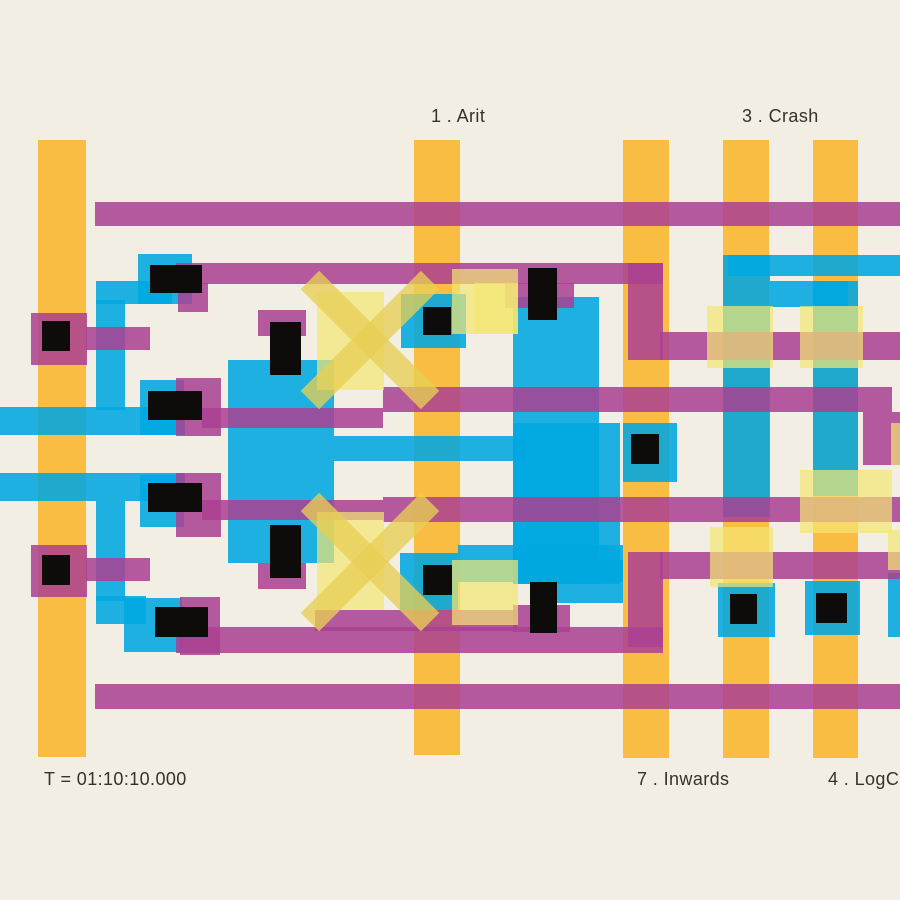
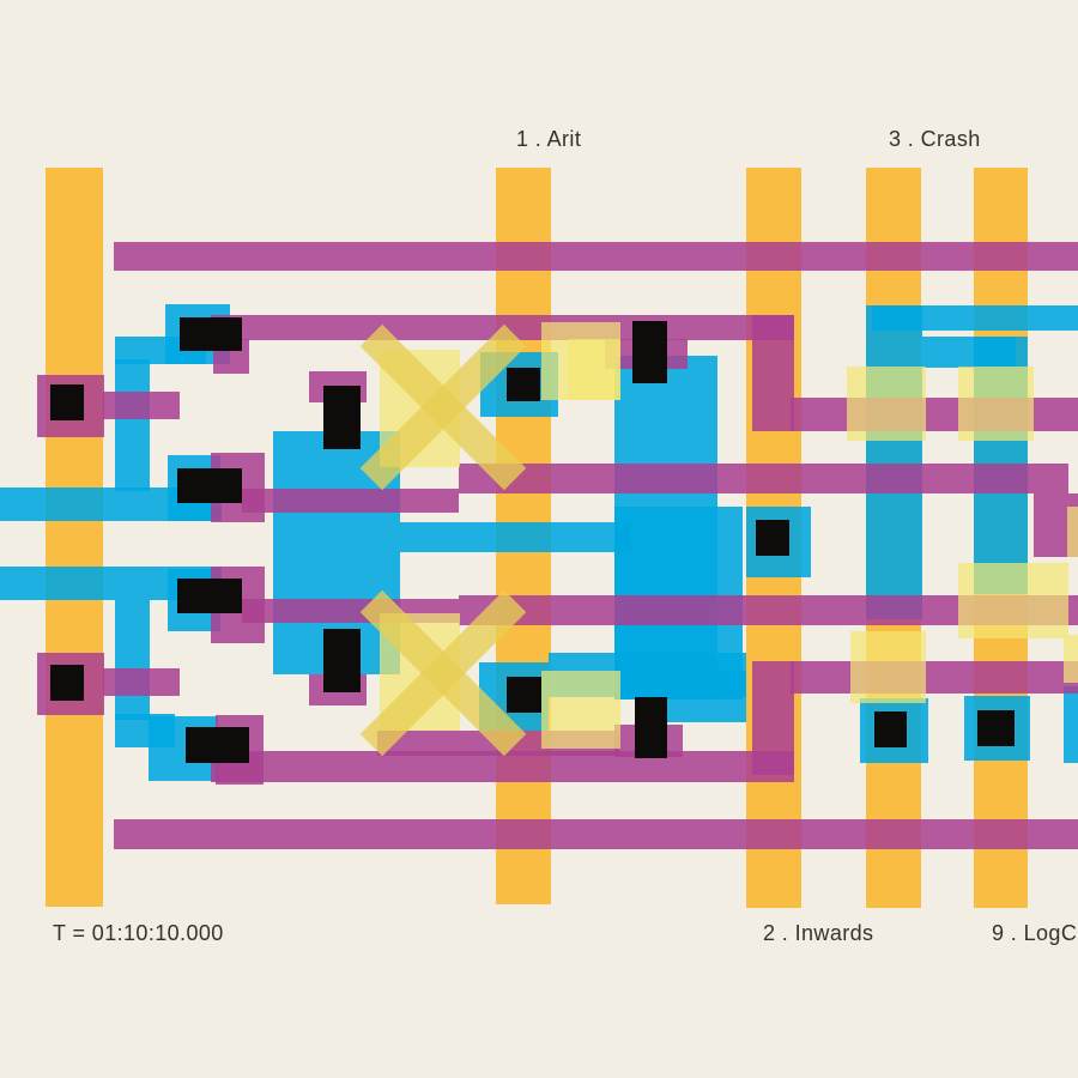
  1 . Arit
  3 . Crash
- 7 . Inwards
+ 2 . Inwards
- 4 . LogC
+ 9 . LogC
  T = 01:10:10.000
